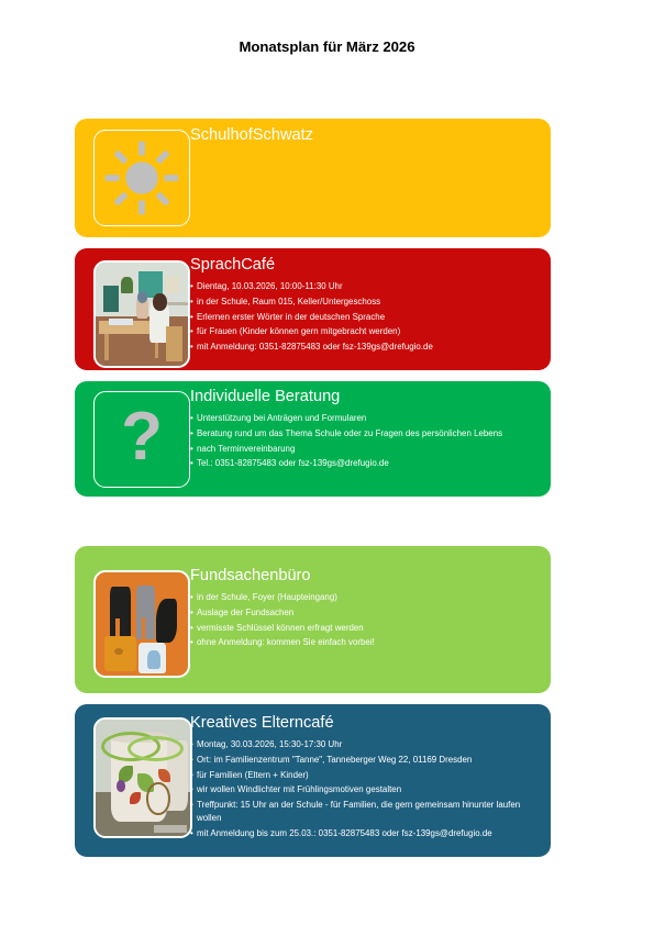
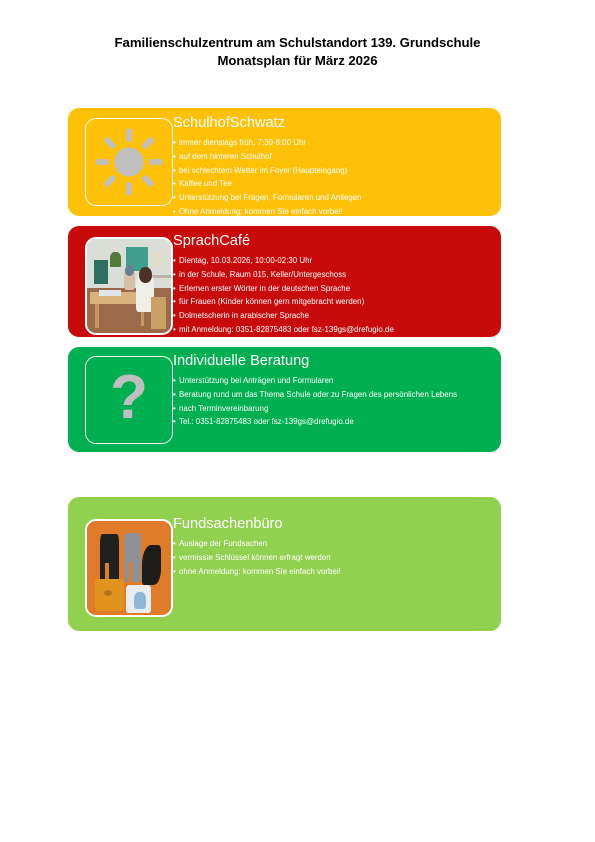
+ Familienschulzentrum am Schulstandort 139. Grundschule
  Monatsplan für März 2026
  SchulhofSchwatz
+ immer dienstags früh, 7:30-8:00 Uhr
+ auf dem hinteren Schulhof
+ bei schlechtem Wetter im Foyer (Haupteingang)
+ Kaffee und Tee
+ Unterstützung bei Fragen, Formularen und Anliegen
+ Ohne Anmeldung: kommen Sie einfach vorbei!
  SprachCafé
- Dientag, 10.03.2026, 10:00-11:30 Uhr
+ Dientag, 10.03.2026, 10:00-02:30 Uhr
  in der Schule, Raum 015, Keller/Untergeschoss
  Erlernen erster Wörter in der deutschen Sprache
  für Frauen (Kinder können gern mitgebracht werden)
+ Dolmetscherin in arabischer Sprache
  mit Anmeldung: 0351-82875483 oder fsz-139gs@drefugio.de
  ?
  Individuelle Beratung
  Unterstützung bei Anträgen und Formularen
  Beratung rund um das Thema Schule oder zu Fragen des persönlichen Lebens
  nach Terminvereinbarung
  Tel.: 0351-82875483 oder fsz-139gs@drefugio.de
  Fundsachenbüro
- in der Schule, Foyer (Haupteingang)
  Auslage der Fundsachen
  vermisste Schlüssel können erfragt werden
  ohne Anmeldung: kommen Sie einfach vorbei!
- Kreatives Elterncafé
- Montag, 30.03.2026, 15:30-17:30 Uhr
- Ort: im Familienzentrum "Tanne", Tanneberger Weg 22, 01169 Dresden
- für Familien (Eltern + Kinder)
- wir wollen Windlichter mit Frühlingsmotiven gestalten
- Treffpunkt: 15 Uhr an der Schule - für Familien, die gern gemeinsam hinunter laufen wollen
- mit Anmeldung bis zum 25.03.: 0351-82875483 oder fsz-139gs@drefugio.de
